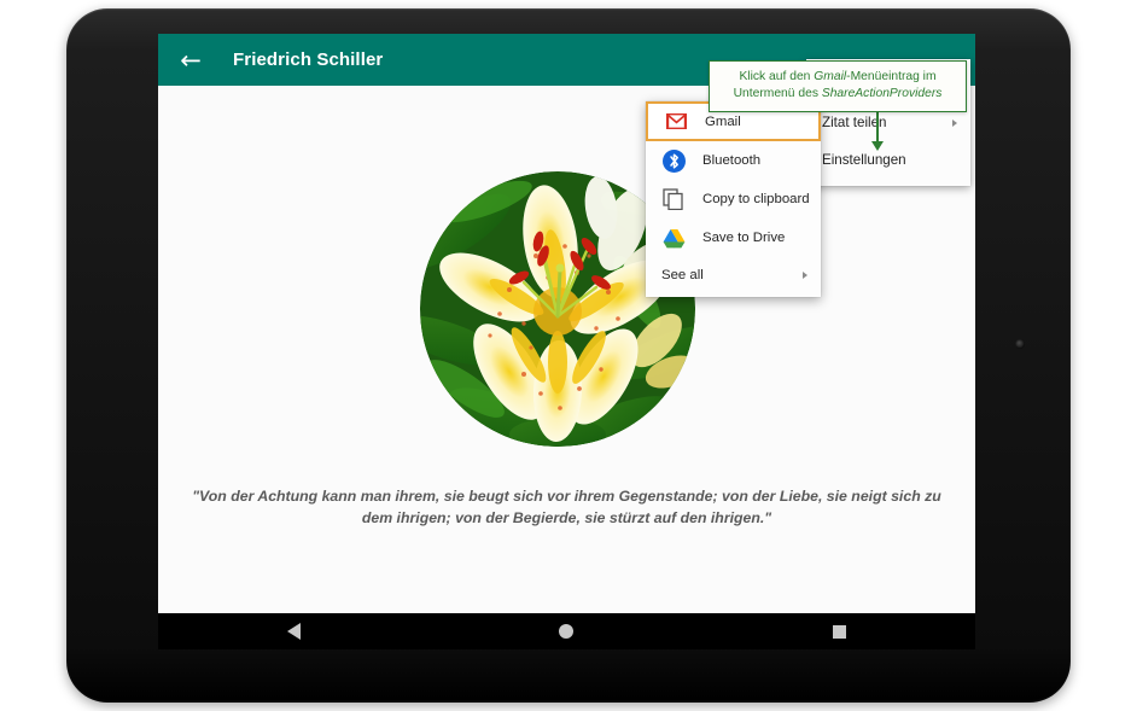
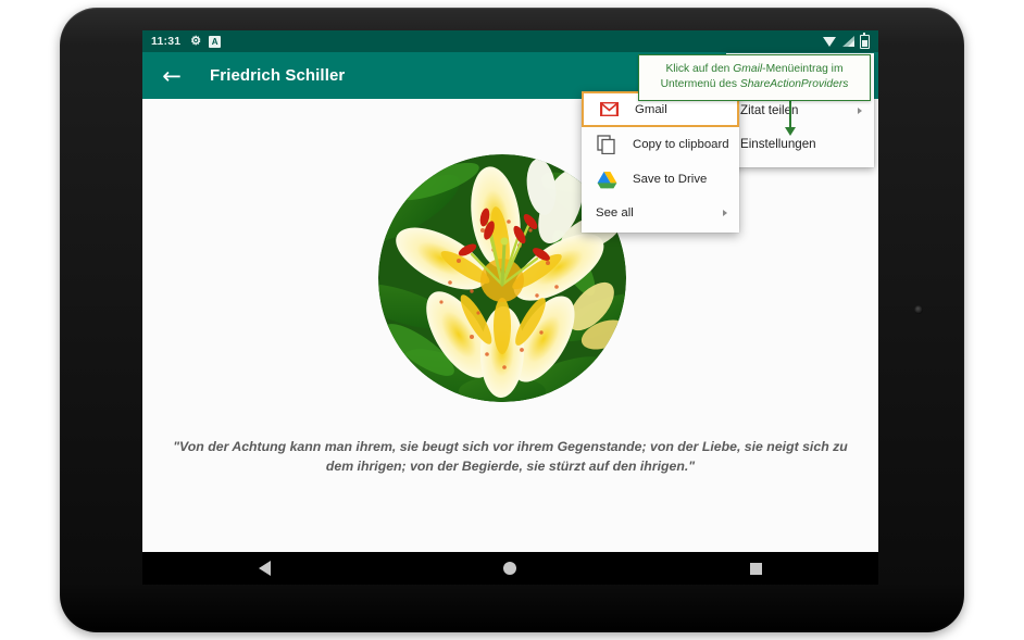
+ 11:31
+ ⚙
+ A
  ←
  Friedrich Schiller
  "Von der Achtung kann man ihrem, sie beugt sich vor ihrem Gegenstande; von der Liebe, sie neigt sich zu dem ihrigen; von der Begierde, sie stürzt auf den ihrigen."
  Zitat teilen
  Einstellungen
  Gmail
- Bluetooth
  Copy to clipboard
  Save to Drive
  See all
  Klick auf den Gmail-Menüeintrag im Untermenü des ShareActionProviders
